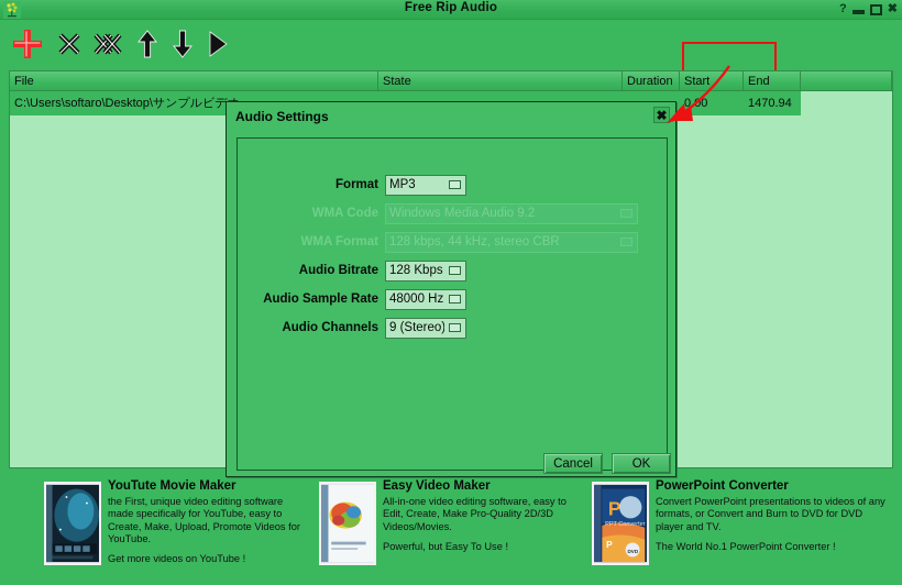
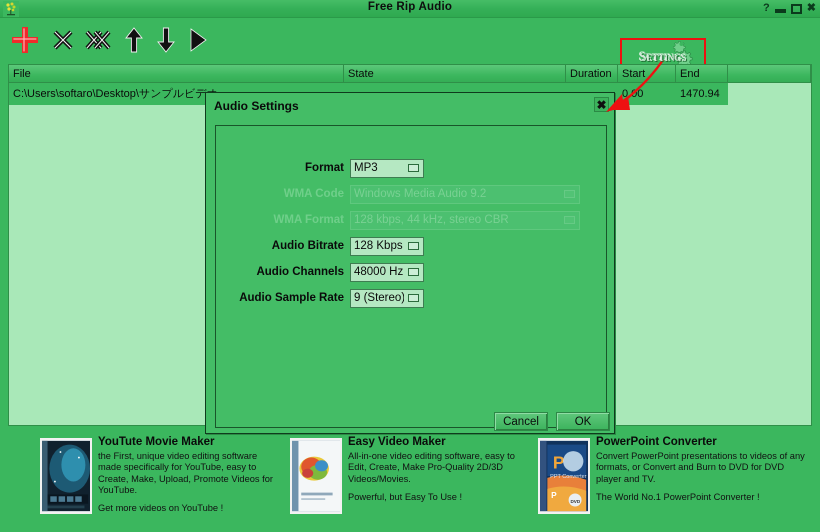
  Free Rip Audio
  ?
  ✖
+ Settings
  File
  State
  Duration
  Start
  End
  C:\Users\softaro\Desktop\サンプルビデ
  0.00
  1470.94
  Audio Settings
  ✖
  Format
  MP3
  WMA Code
  Windows Media Audio 9.2
  WMA Format
  128 kbps, 44 kHz, stereo CBR
  Audio Bitrate
  128 Kbps
- Audio Sample Rate
+ Audio Channels
  48000 Hz
- Audio Channels
+ Audio Sample Rate
  9 (Stereo)
  Cancel
  OK
  YouTute Movie Maker
  the First, unique video editing software made specifically for YouTube, easy to Create, Make, Upload, Promote Videos for YouTube.
  Get more videos on YouTube !
  Easy Video Maker
  All-in-one video editing software, easy to Edit, Create, Make Pro-Quality 2D/3D Videos/Movies.
  Powerful, but Easy To Use !
  P
  P
  PowerPoint Converter
  Convert PowerPoint presentations to videos of any formats, or Convert and Burn to DVD for DVD player and TV.
  The World No.1 PowerPoint Converter !
